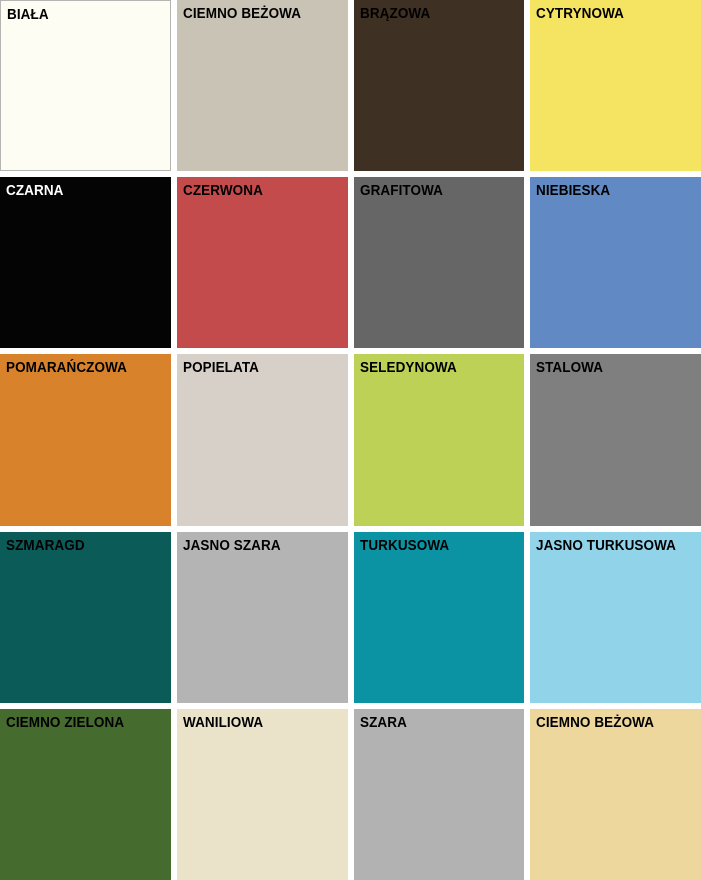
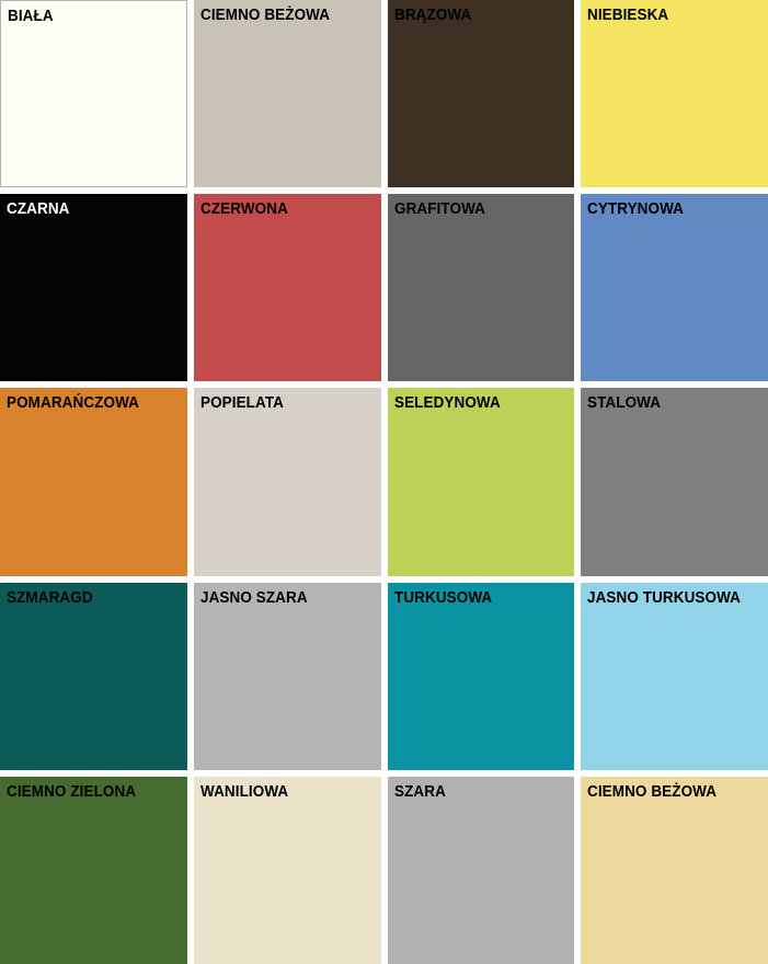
  BIAŁA
  CIEMNO BEŻOWA
  BRĄZOWA
- CYTRYNOWA
+ NIEBIESKA
  CZARNA
  CZERWONA
  GRAFITOWA
- NIEBIESKA
+ CYTRYNOWA
  POMARAŃCZOWA
  POPIELATA
  SELEDYNOWA
  STALOWA
  SZMARAGD
  JASNO SZARA
  TURKUSOWA
  JASNO TURKUSOWA
  CIEMNO ZIELONA
  WANILIOWA
  SZARA
  CIEMNO BEŻOWA
